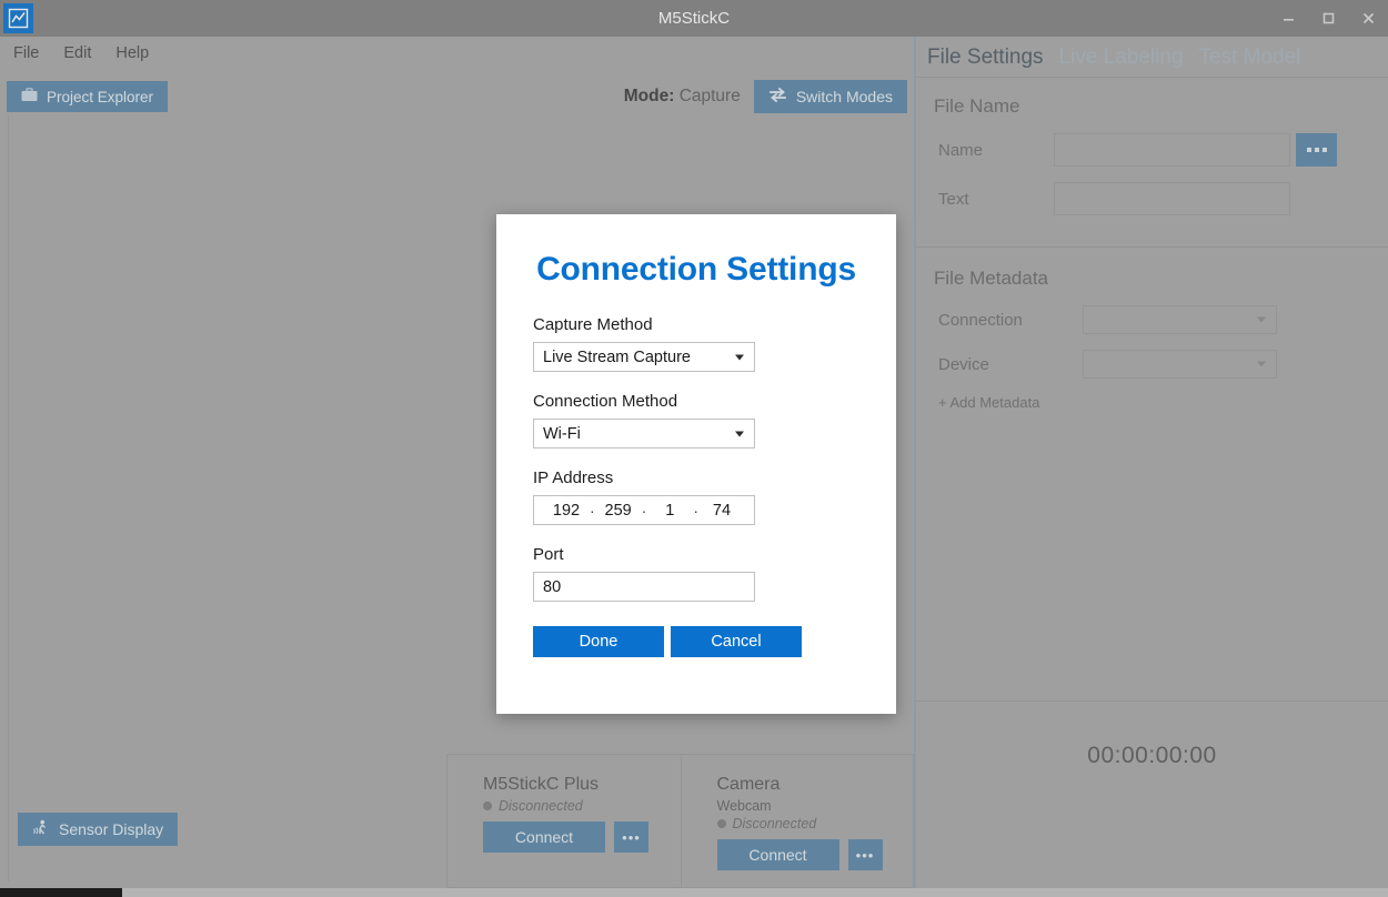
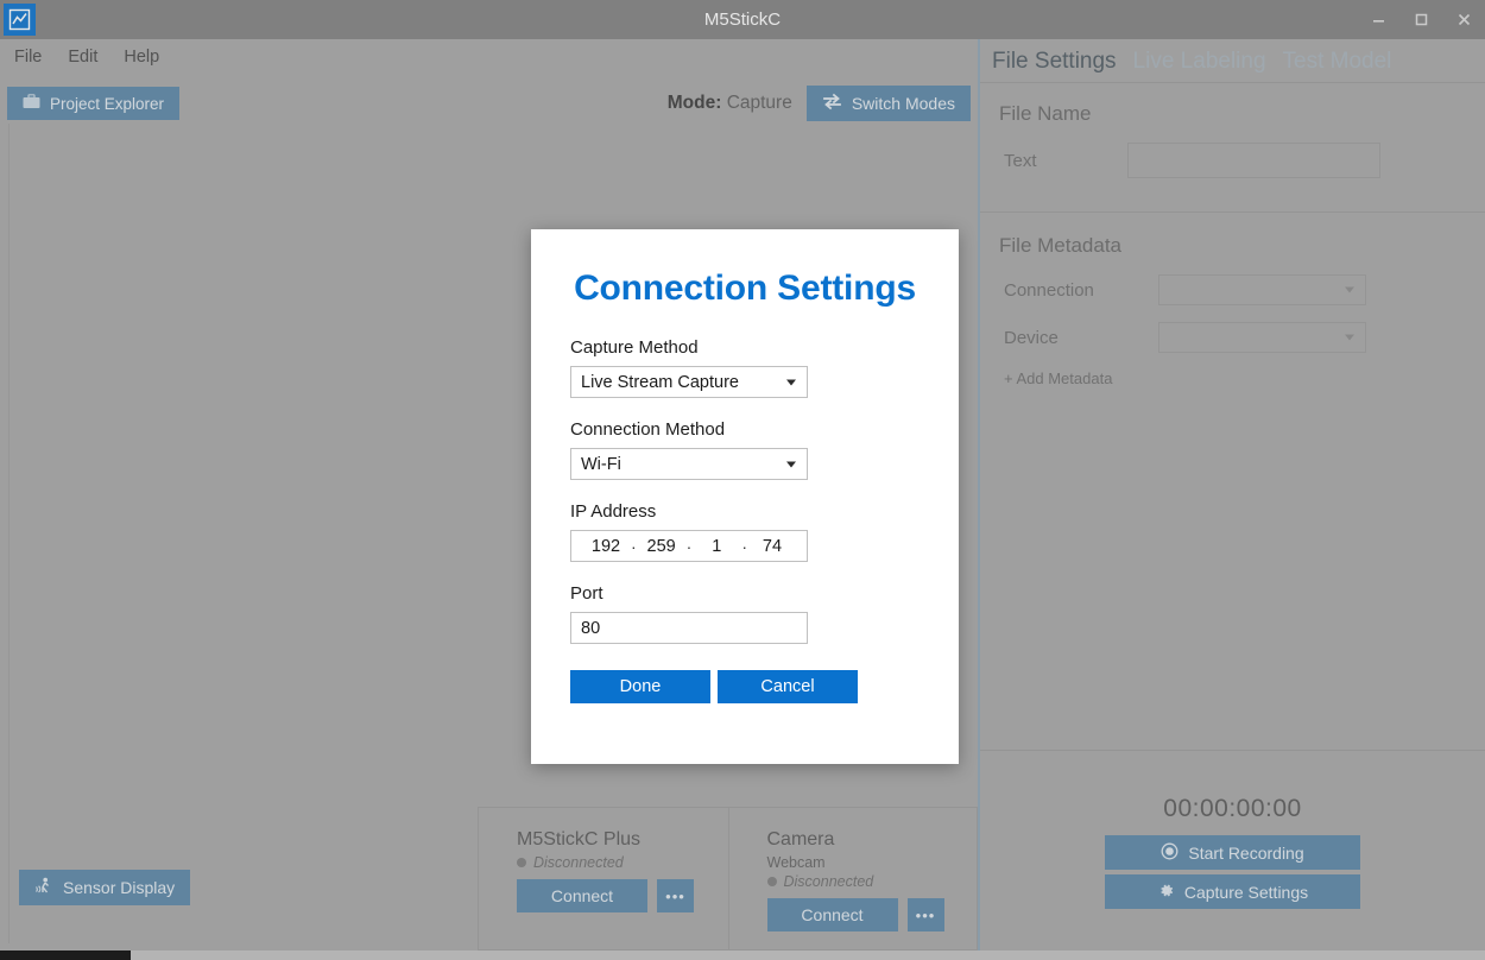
  M5StickC
  File
  Edit
  Help
  Project Explorer
  Mode: Capture
  Switch Modes
  Sensor Display
  M5StickC Plus
  Disconnected
  Connect
  •••
  Camera
  Webcam
  Disconnected
  Connect
  •••
  File Settings
  File Name
- Name
  Text
  File Metadata
  Connection
  Device
  + Add Metadata
  00:00:00:00
+ Start Recording
+ Capture Settings
  Connection Settings
  Capture Method
  Live Stream Capture
  Connection Method
  Wi-Fi
  IP Address
  192
  ·
  259
  ·
  1
  ·
  74
  Port
  80
  Done
  Cancel
